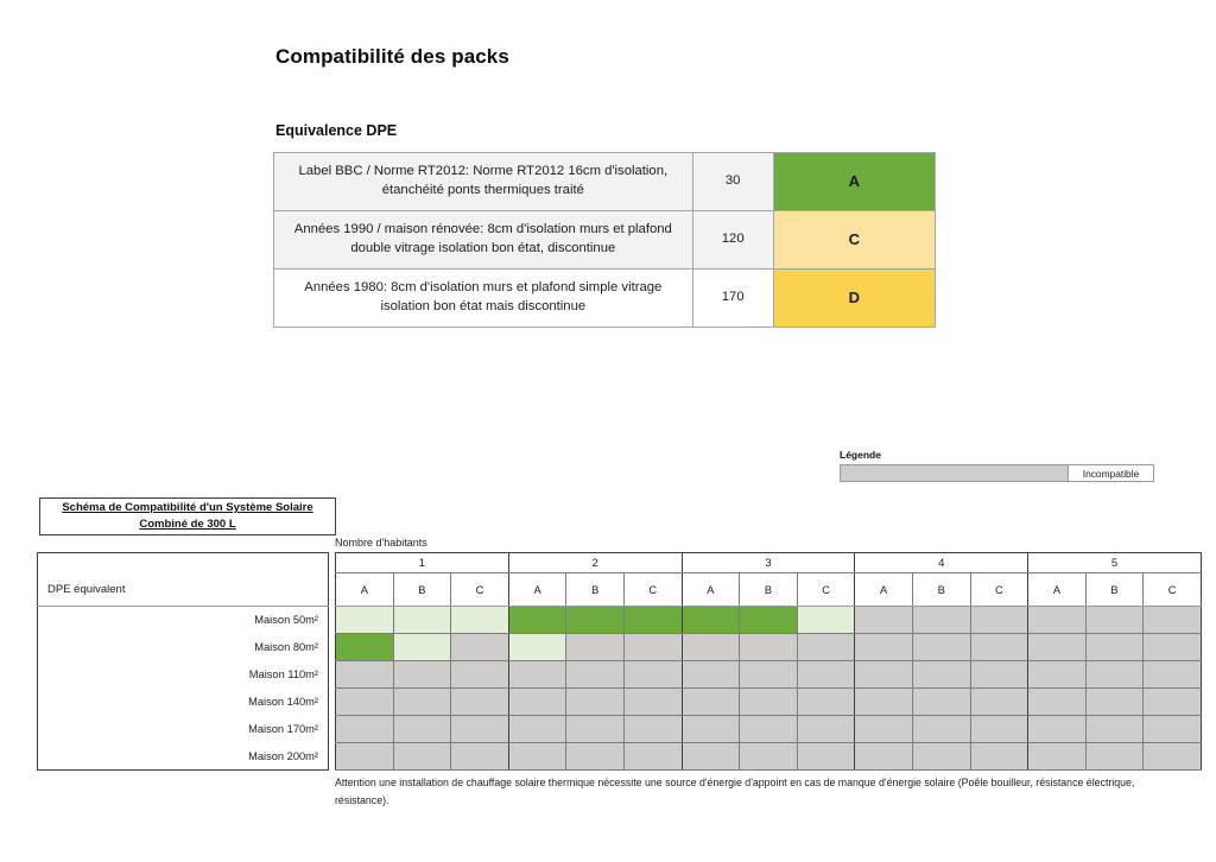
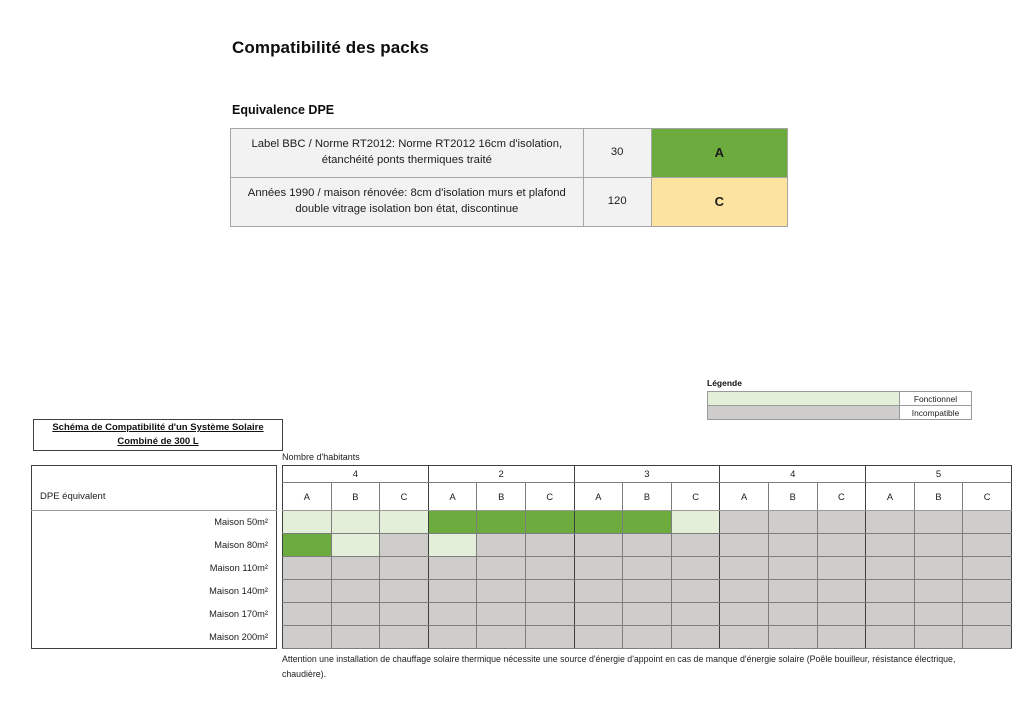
  Compatibilité des packs
  Equivalence DPE
  Label BBC / Norme RT2012: Norme RT2012 16cm d'isolation, étanchéité ponts thermiques traité	30	A
  Années 1990 / maison rénovée: 8cm d'isolation murs et plafond double vitrage isolation bon état, discontinue	120	C
- Années 1980: 8cm d'isolation murs et plafond simple vitrage isolation bon état mais discontinue	170	D
  Légende
+ 	Fonctionnel
  	Incompatible
  Schéma de Compatibilité d'un Système Solaire
  Combiné de 300 L
  Nombre d'habitants
  DPE équivalent
  Maison 50m²
  Maison 80m²
  Maison 110m²
  Maison 140m²
  Maison 170m²
  Maison 200m²
- 1	2	3	4	5
+ 4	2	3	4	5
  A	B	C	A	B	C	A	B	C	A	B	C	A	B	C
- Attention une installation de chauffage solaire thermique nécessite une source d'énergie d'appoint en cas de manque d'énergie solaire (Poêle bouilleur, résistance électrique, résistance).
+ Attention une installation de chauffage solaire thermique nécessite une source d'énergie d'appoint en cas de manque d'énergie solaire (Poêle bouilleur, résistance électrique, chaudière).
